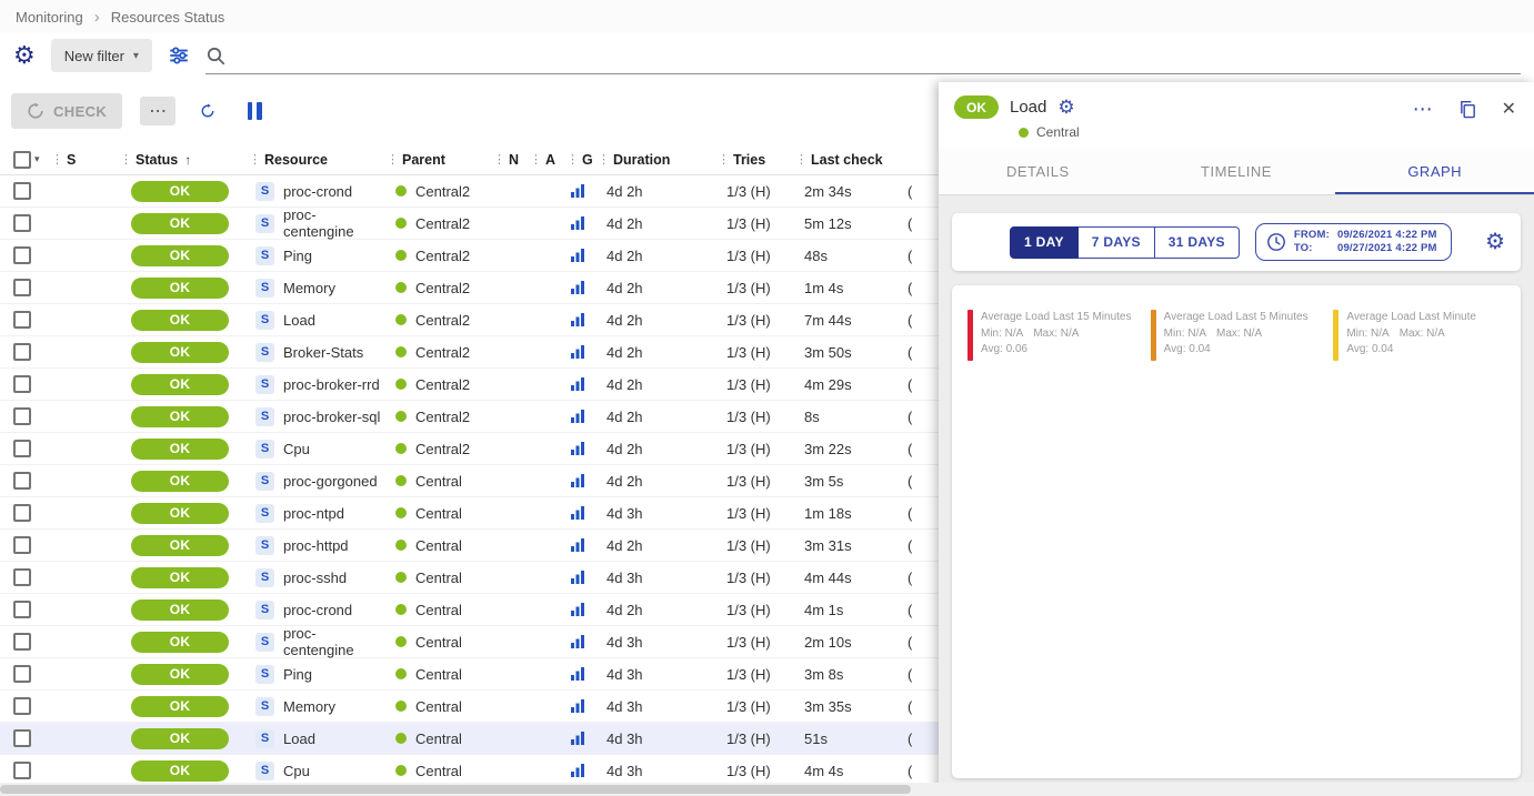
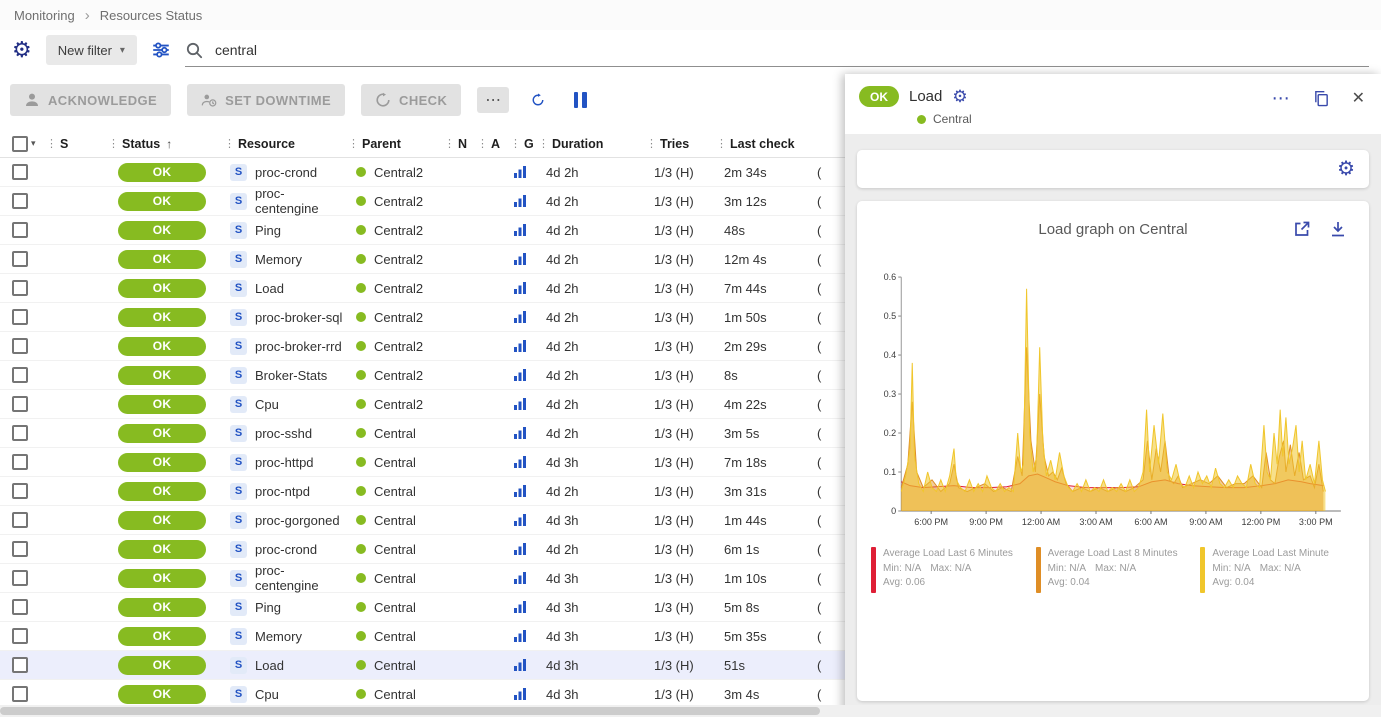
  Monitoring
  ›
  Resources Status
  ⚙
  New filter
  ▾
+ central
+ ACKNOWLEDGE
+ SET DOWNTIME
  CHECK
  ⋯
  ▾
  ⋮
  S
  ⋮
  Status
  ↑
  ⋮
  Resource
  ⋮
  Parent
  ⋮
  N
  ⋮
  A
  ⋮
  G
  ⋮
  Duration
  ⋮
  Tries
  ⋮
  Last check
  OK
  S
  proc-crond
  Central2
  4d 2h
  1/3 (H)
  2m 34s
  (
  OK
  S
  proc-centengine
  Central2
  4d 2h
  1/3 (H)
- 5m 12s
+ 3m 12s
  (
  OK
  S
  Ping
  Central2
  4d 2h
  1/3 (H)
  48s
  (
  OK
  S
  Memory
  Central2
  4d 2h
  1/3 (H)
- 1m 4s
+ 12m 4s
  (
  OK
  S
  Load
  Central2
  4d 2h
  1/3 (H)
  7m 44s
  (
  OK
  S
- Broker-Stats
+ proc-broker-sql
  Central2
  4d 2h
  1/3 (H)
- 3m 50s
+ 1m 50s
  (
  OK
  S
  proc-broker-rrd
  Central2
  4d 2h
  1/3 (H)
- 4m 29s
+ 2m 29s
  (
  OK
  S
- proc-broker-sql
+ Broker-Stats
  Central2
  4d 2h
  1/3 (H)
  8s
  (
  OK
  S
  Cpu
  Central2
  4d 2h
  1/3 (H)
- 3m 22s
+ 4m 22s
  (
  OK
  S
- proc-gorgoned
+ proc-sshd
  Central
  4d 2h
  1/3 (H)
  3m 5s
  (
  OK
  S
- proc-ntpd
+ proc-httpd
  Central
  4d 3h
  1/3 (H)
- 1m 18s
+ 7m 18s
  (
  OK
  S
- proc-httpd
+ proc-ntpd
  Central
  4d 2h
  1/3 (H)
  3m 31s
  (
  OK
  S
- proc-sshd
+ proc-gorgoned
  Central
  4d 3h
  1/3 (H)
- 4m 44s
+ 1m 44s
  (
  OK
  S
  proc-crond
  Central
  4d 2h
  1/3 (H)
- 4m 1s
+ 6m 1s
  (
  OK
  S
  proc-centengine
  Central
  4d 3h
  1/3 (H)
- 2m 10s
+ 1m 10s
  (
  OK
  S
  Ping
  Central
  4d 3h
  1/3 (H)
- 3m 8s
+ 5m 8s
  (
  OK
  S
  Memory
  Central
  4d 3h
  1/3 (H)
- 3m 35s
+ 5m 35s
  (
  OK
  S
  Load
  Central
  4d 3h
  1/3 (H)
  51s
  (
  OK
  S
  Cpu
  Central
  4d 3h
  1/3 (H)
- 4m 4s
+ 3m 4s
  (
  OK
  Load
  ⚙
  Central
  ⋯
  ✕
- DETAILS
- TIMELINE
- GRAPH
- 1 DAY
- 7 DAYS
- 31 DAYS
- FROM:
- 09/26/2021 4:22 PM
- TO:
- 09/27/2021 4:22 PM
  ⚙
+ Load graph on Central
+ 0
+ 0.1
+ 0.2
+ 0.3
+ 0.4
+ 0.5
+ 0.6
+ 6:00 PM
+ 9:00 PM
+ 12:00 AM
+ 3:00 AM
+ 6:00 AM
+ 9:00 AM
+ 12:00 PM
+ 3:00 PM
- Average Load Last 15 Minutes
+ Average Load Last 6 Minutes
  Min: N/A Max: N/A
  Avg: 0.06
- Average Load Last 5 Minutes
+ Average Load Last 8 Minutes
  Min: N/A Max: N/A
  Avg: 0.04
  Average Load Last Minute
  Min: N/A Max: N/A
  Avg: 0.04
